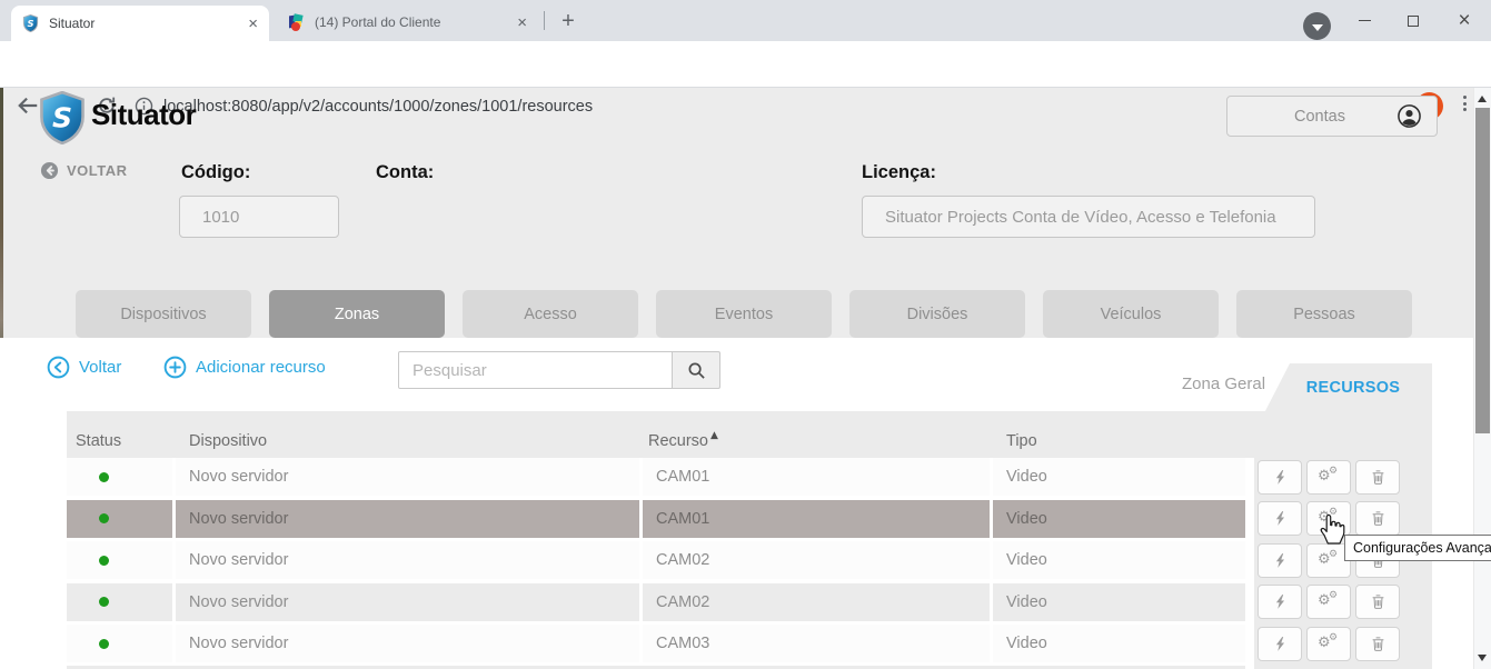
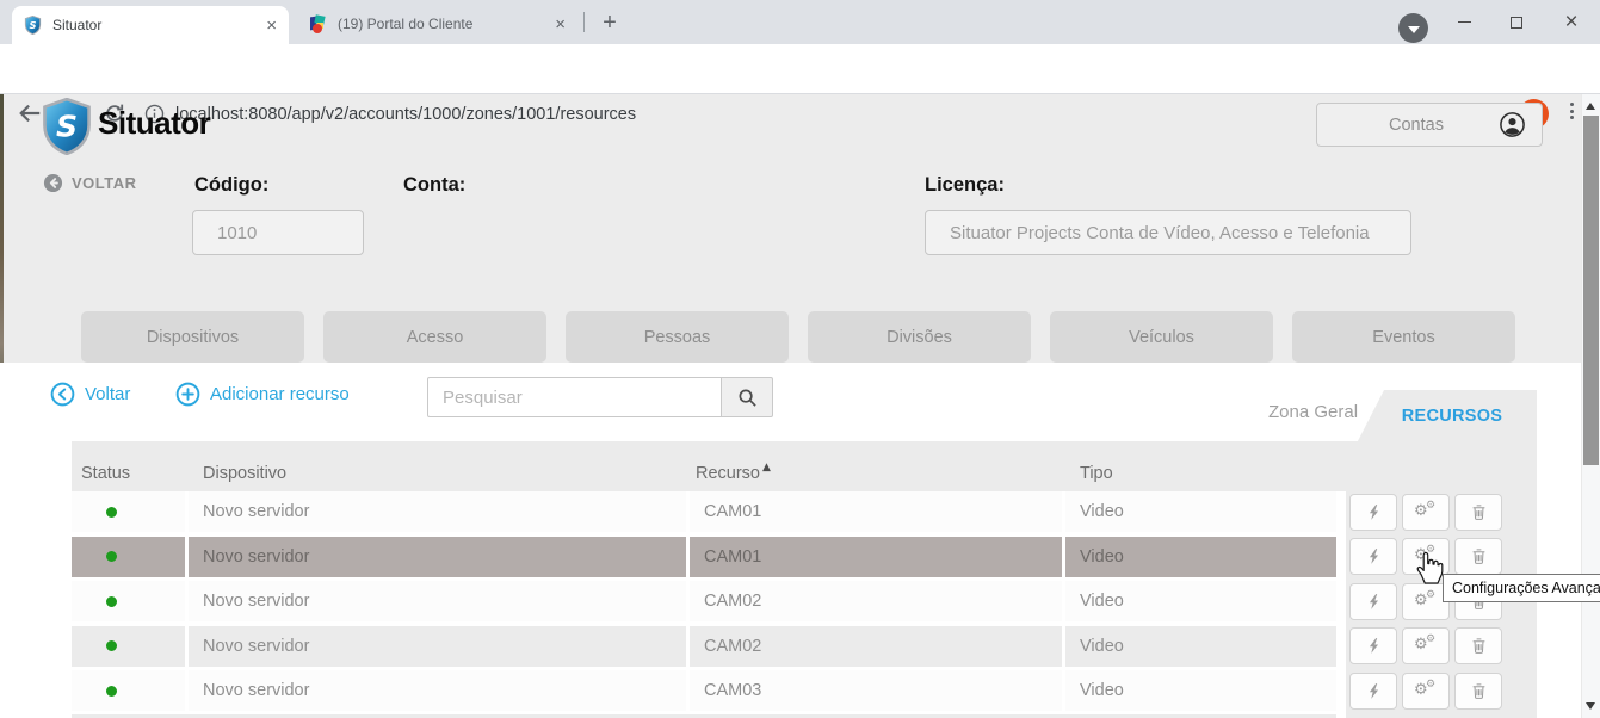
  Situator
  ×
- (14) Portal do Cliente
+ (19) Portal do Cliente
  ×
  +
  ×
  localhost:8080/app/v2/accounts/1000/zones/1001/resources
  Situator
  Contas
  VOLTAR
  Código:
  Conta:
  Licença:
  1010
  Situator Projects Conta de Vídeo, Acesso e Telefonia
  Dispositivos
- Zonas
  Acesso
- Eventos
+ Pessoas
  Divisões
  Veículos
- Pessoas
+ Eventos
  Voltar
  Adicionar recurso
  Pesquisar
  Zona Geral
  RECURSOS
  Status
  Dispositivo
  Recurso
  ▲
  Tipo
  Novo servidor
  CAM01
  Video
  Novo servidor
  CAM01
  Video
  Novo servidor
  CAM02
  Video
  Novo servidor
  CAM02
  Video
  Novo servidor
  CAM03
  Video
  ⚙
  ⚙
  ⚙
  ⚙
  ⚙
  ⚙
  ⚙
  ⚙
  ⚙
  ⚙
  Configurações Avança
